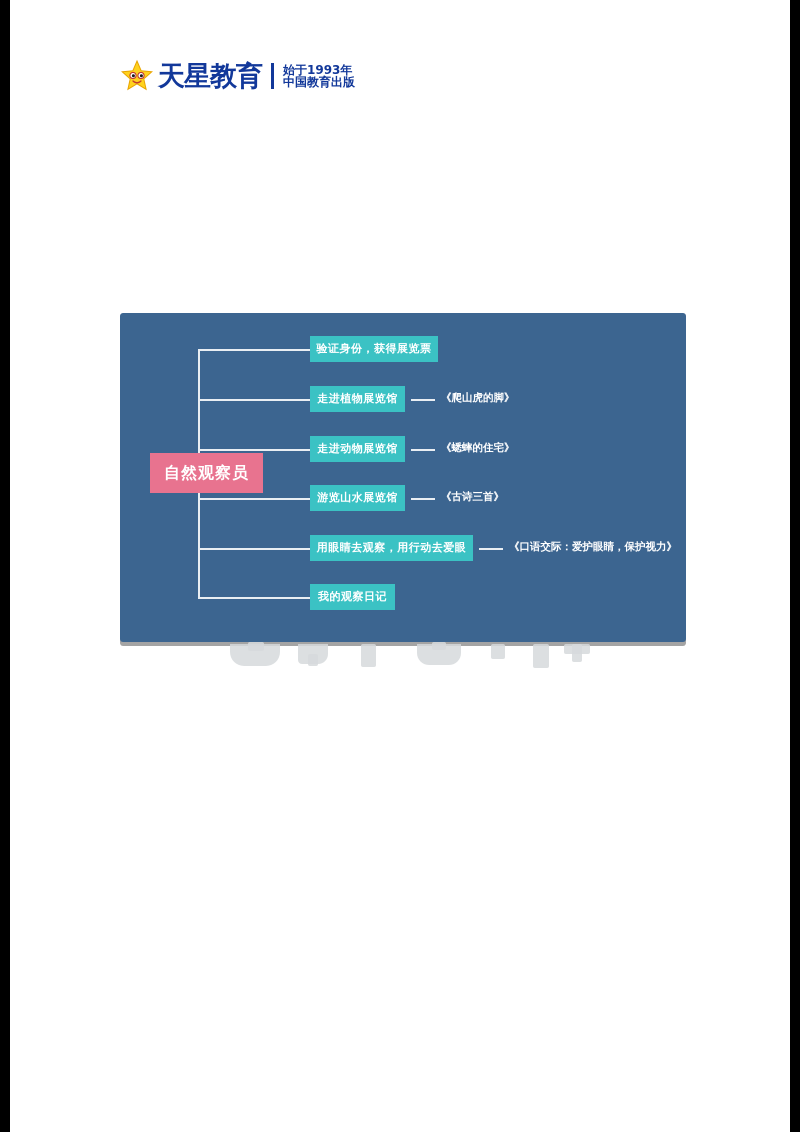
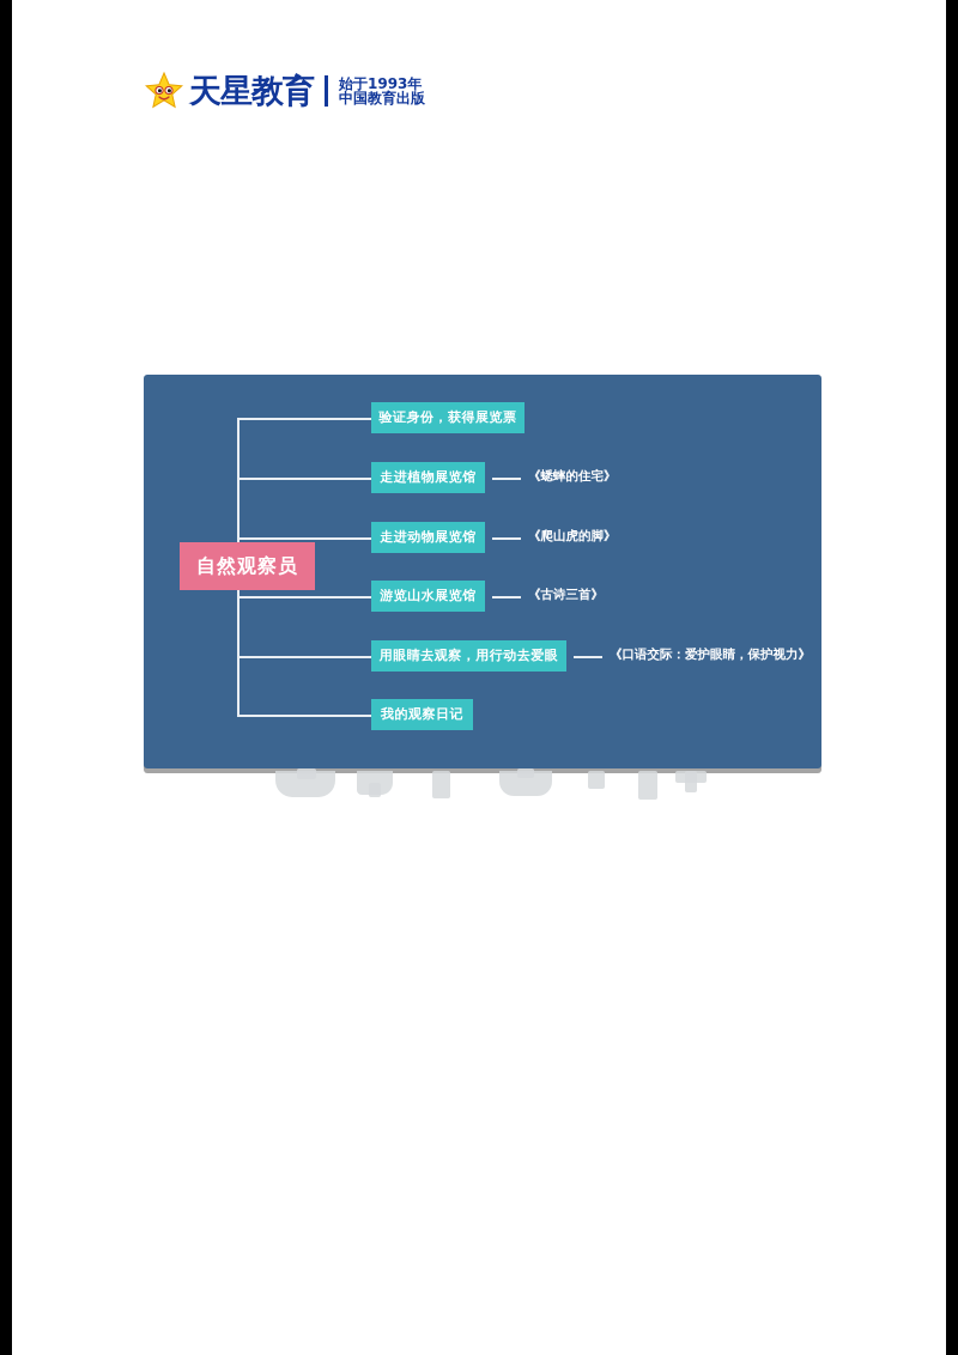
  天星教育
  始于1993年
  中国教育出版
  自然观察员
  验证身份，获得展览票
  走进植物展览馆
- 《爬山虎的脚》
+ 《蟋蟀的住宅》
  走进动物展览馆
- 《蟋蟀的住宅》
+ 《爬山虎的脚》
  游览山水展览馆
  《古诗三首》
  用眼睛去观察，用行动去爱眼
  《口语交际：爱护眼睛，保护视力》
  我的观察日记
